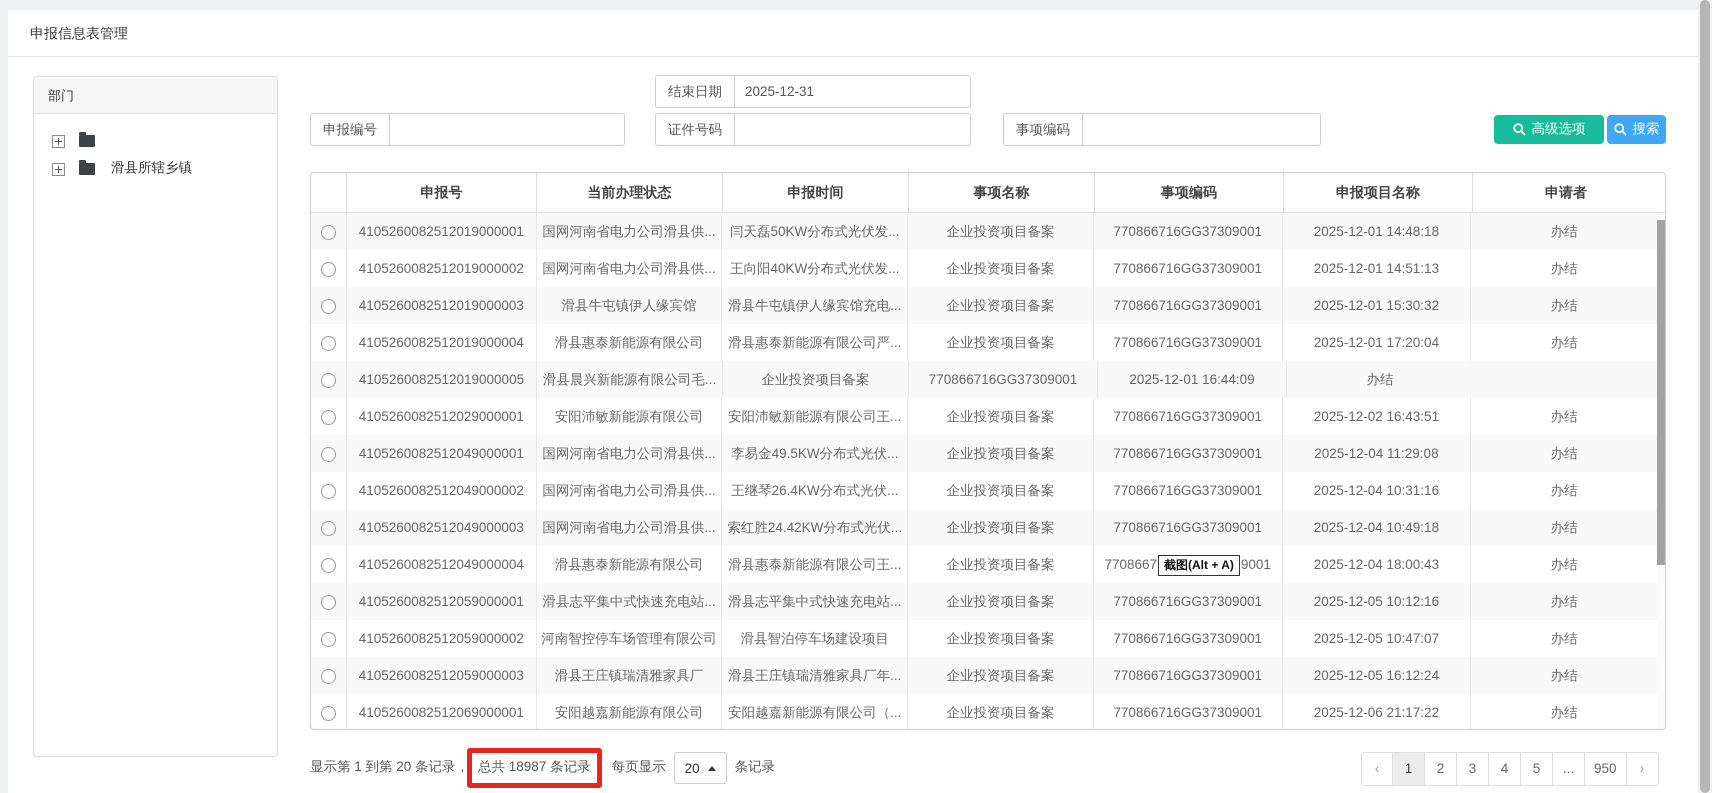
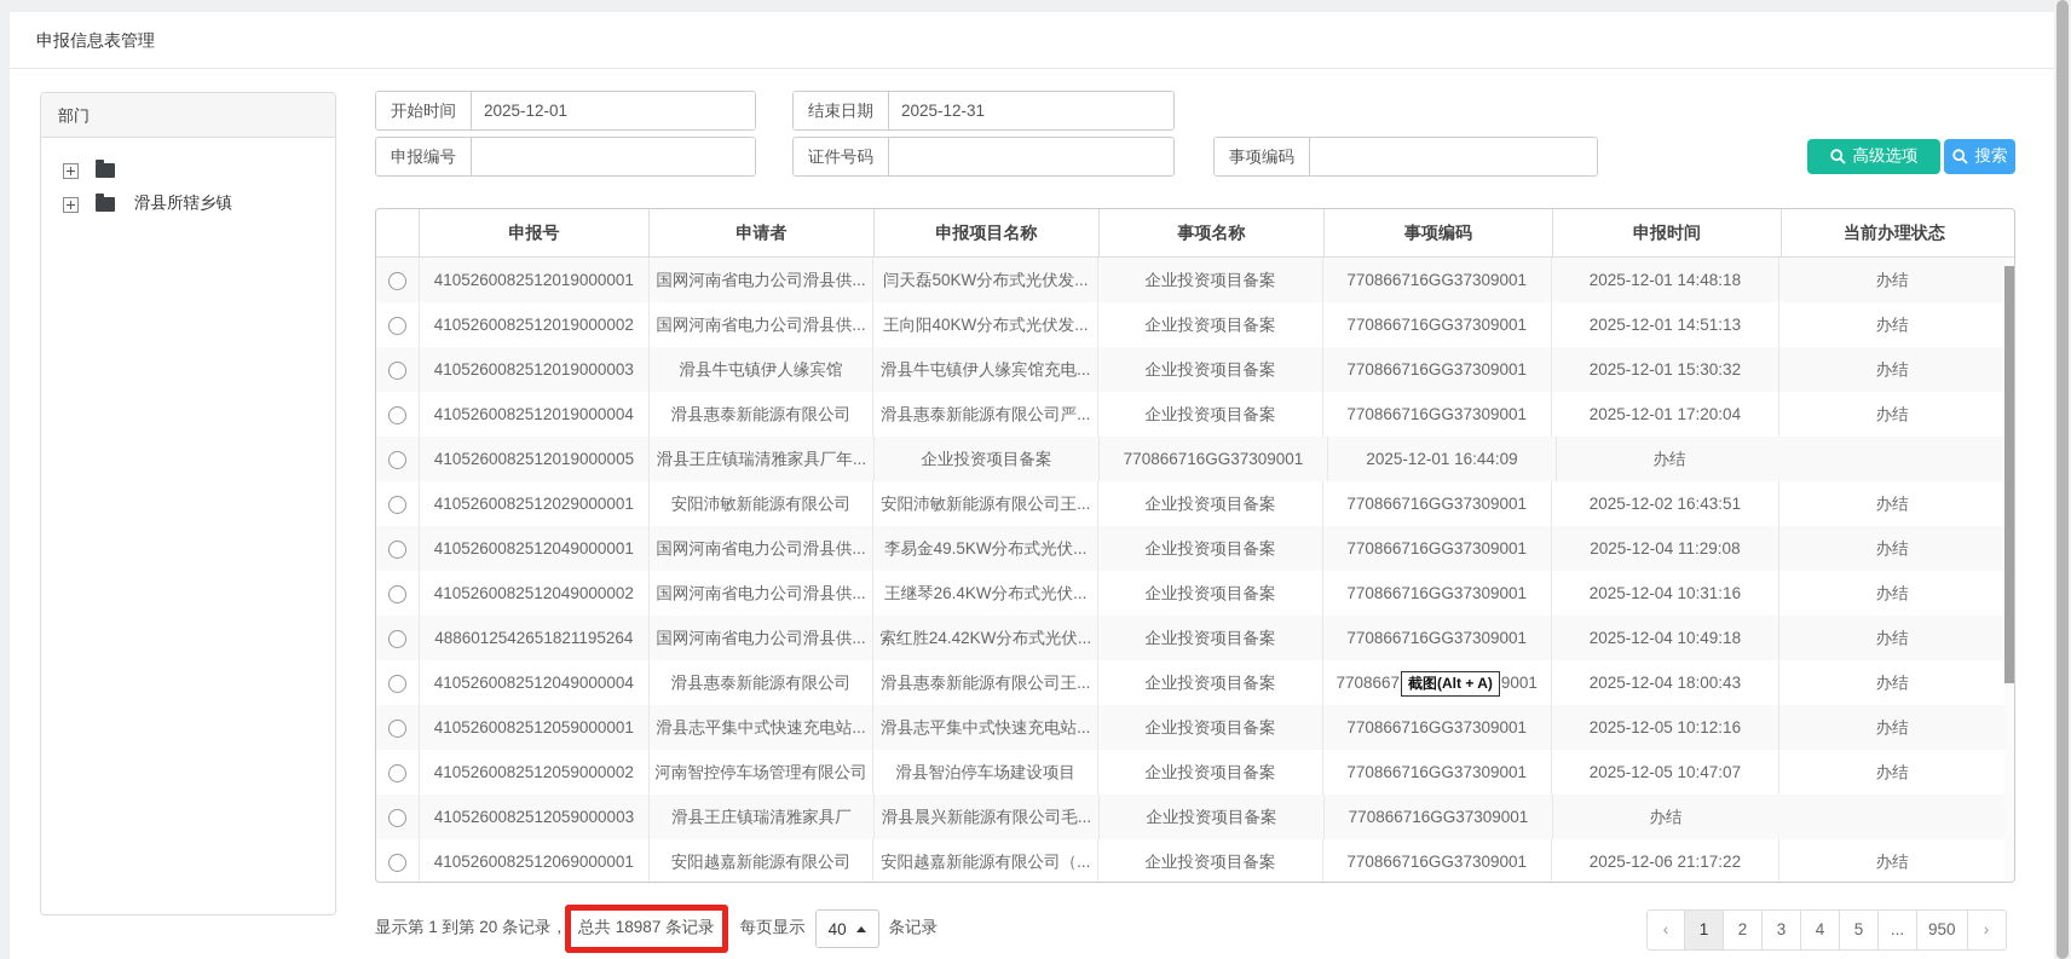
  申报信息表管理
  部门
  滑县所辖乡镇
+ 开始时间
+ 2025-12-01
  结束日期
  2025-12-31
  申报编号
  证件号码
  事项编码
  高级选项
  搜索
  申报号
- 当前办理状态
+ 申请者
- 申报时间
+ 申报项目名称
  事项名称
  事项编码
- 申报项目名称
+ 申报时间
- 申请者
+ 当前办理状态
  4105260082512019000001
  国网河南省电力公司滑县供...
  闫天磊50KW分布式光伏发...
  企业投资项目备案
  770866716GG37309001
  2025-12-01 14:48:18
  办结
  4105260082512019000002
  国网河南省电力公司滑县供...
  王向阳40KW分布式光伏发...
  企业投资项目备案
  770866716GG37309001
  2025-12-01 14:51:13
  办结
  4105260082512019000003
  滑县牛屯镇伊人缘宾馆
  滑县牛屯镇伊人缘宾馆充电...
  企业投资项目备案
  770866716GG37309001
  2025-12-01 15:30:32
  办结
  4105260082512019000004
  滑县惠泰新能源有限公司
  滑县惠泰新能源有限公司严...
  企业投资项目备案
  770866716GG37309001
  2025-12-01 17:20:04
  办结
  4105260082512019000005
- 滑县晨兴新能源有限公司毛...
+ 滑县王庄镇瑞清雅家具厂年...
  企业投资项目备案
  770866716GG37309001
  2025-12-01 16:44:09
  办结
  4105260082512029000001
  安阳沛敏新能源有限公司
  安阳沛敏新能源有限公司王...
  企业投资项目备案
  770866716GG37309001
  2025-12-02 16:43:51
  办结
  4105260082512049000001
  国网河南省电力公司滑县供...
  李易金49.5KW分布式光伏...
  企业投资项目备案
  770866716GG37309001
  2025-12-04 11:29:08
  办结
  4105260082512049000002
  国网河南省电力公司滑县供...
  王继琴26.4KW分布式光伏...
  企业投资项目备案
  770866716GG37309001
  2025-12-04 10:31:16
  办结
- 4105260082512049000003
+ 4886012542651821195264
  国网河南省电力公司滑县供...
  索红胜24.42KW分布式光伏...
  企业投资项目备案
  770866716GG37309001
  2025-12-04 10:49:18
  办结
  4105260082512049000004
  滑县惠泰新能源有限公司
  滑县惠泰新能源有限公司王...
  企业投资项目备案
  7708667 截图(Alt + A) 9001
  2025-12-04 18:00:43
  办结
  4105260082512059000001
  滑县志平集中式快速充电站...
  滑县志平集中式快速充电站...
  企业投资项目备案
  770866716GG37309001
  2025-12-05 10:12:16
  办结
  4105260082512059000002
  河南智控停车场管理有限公司
  滑县智泊停车场建设项目
  企业投资项目备案
  770866716GG37309001
  2025-12-05 10:47:07
  办结
  4105260082512059000003
  滑县王庄镇瑞清雅家具厂
- 滑县王庄镇瑞清雅家具厂年...
+ 滑县晨兴新能源有限公司毛...
  企业投资项目备案
  770866716GG37309001
- 2025-12-05 16:12:24
  办结
  4105260082512069000001
  安阳越嘉新能源有限公司
  安阳越嘉新能源有限公司（...
  企业投资项目备案
  770866716GG37309001
  2025-12-06 21:17:22
  办结
  显示第 1 到第 20 条记录，
  总共 18987 条记录
  每页显示
- 20
+ 40
  条记录
  ‹
  1
  2
  3
  4
  5
  ...
  950
  ›
